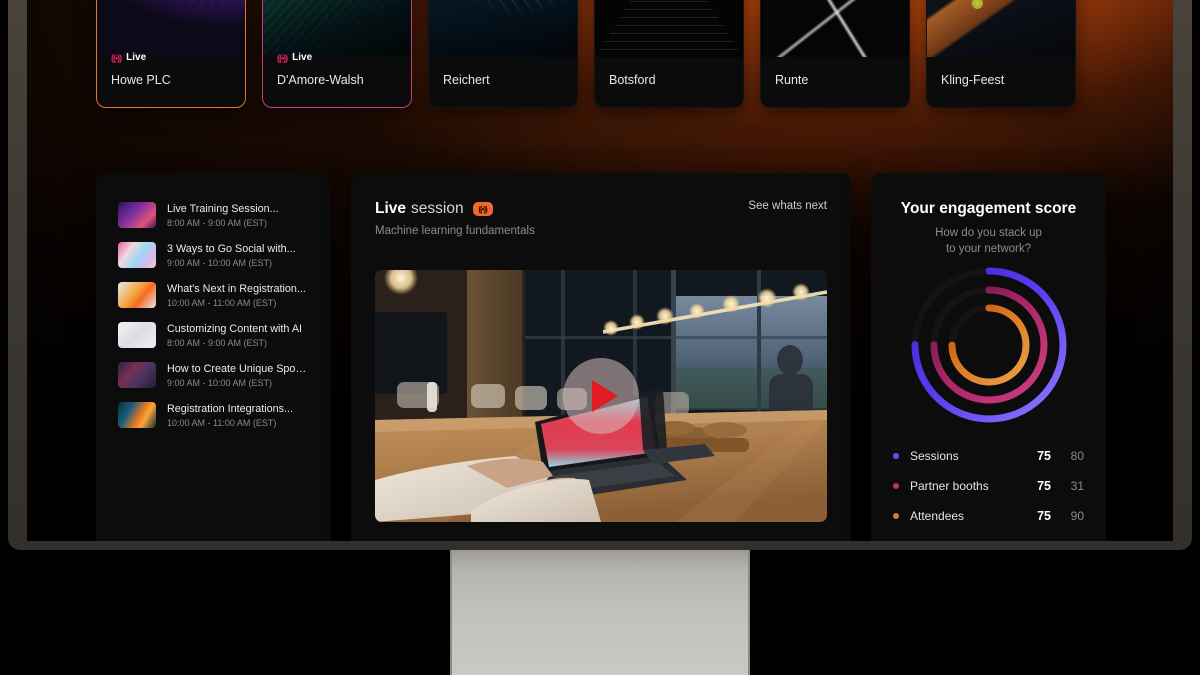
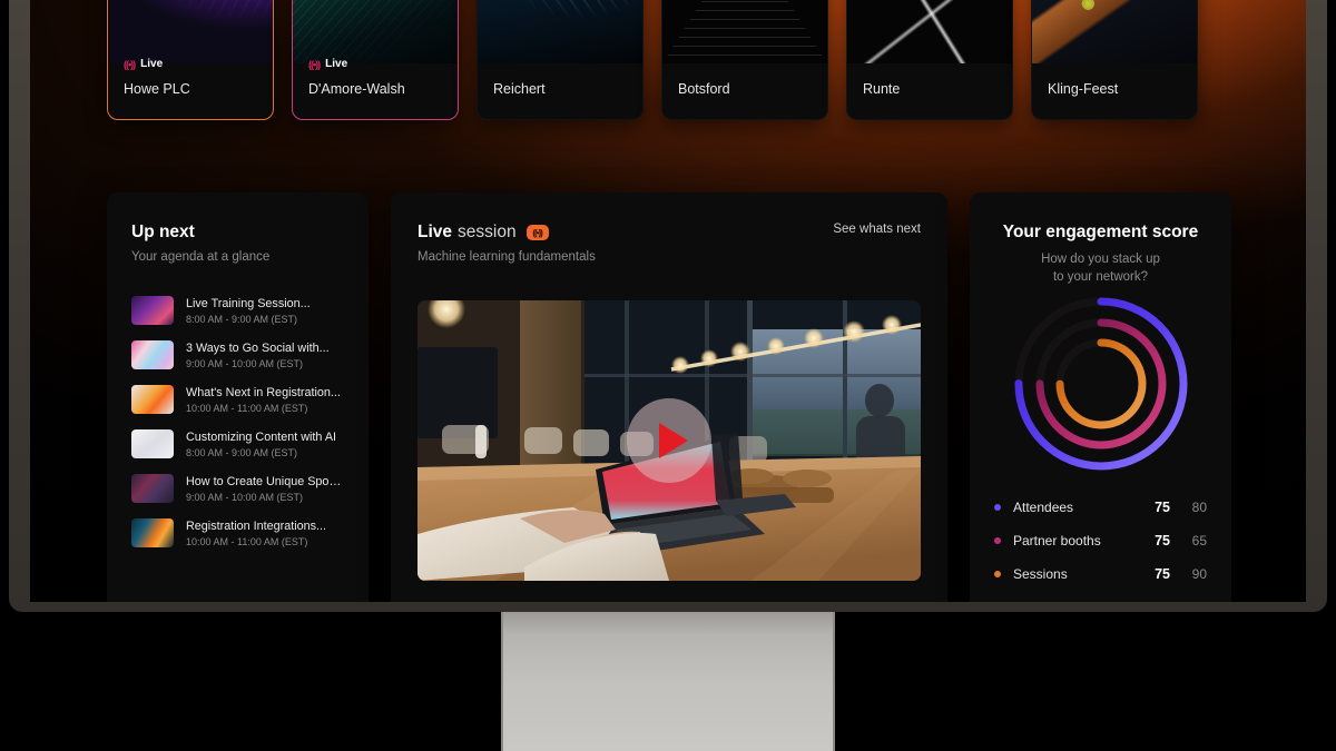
  ((•))
  Live
  Howe PLC
  ((•))
  Live
  D'Amore-Walsh
  Reichert
  Botsford
  Runte
  Kling-Feest
+ Up next
+ Your agenda at a glance
  Live Training Session...
  8:00 AM - 9:00 AM (EST)
  3 Ways to Go Social with...
  9:00 AM - 10:00 AM (EST)
  What's Next in Registration...
  10:00 AM - 11:00 AM (EST)
  Customizing Content with AI
  8:00 AM - 9:00 AM (EST)
  How to Create Unique Spon...
  9:00 AM - 10:00 AM (EST)
  Registration Integrations...
  10:00 AM - 11:00 AM (EST)
  Live
  session
  ((•))
  Machine learning fundamentals
  See whats next
  Your engagement score
  How do you stack up
  to your network?
- Sessions
+ Attendees
  75
  80
  Partner booths
  75
- 31
+ 65
- Attendees
+ Sessions
  75
  90
